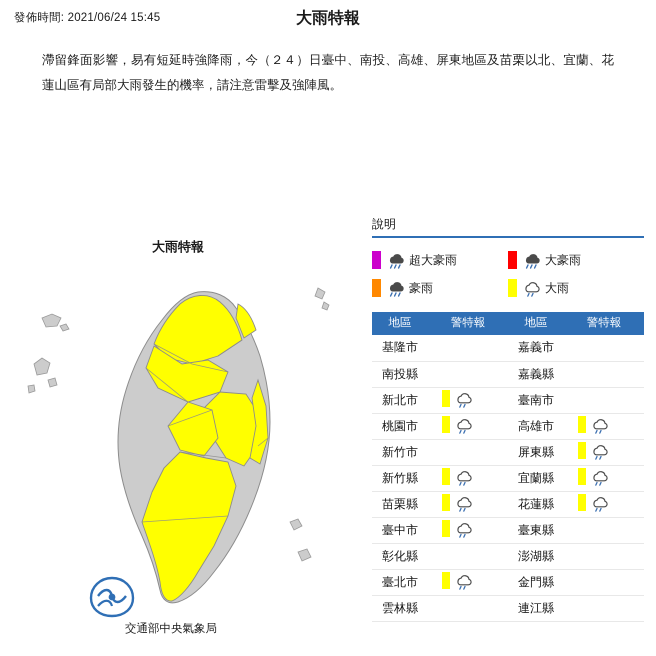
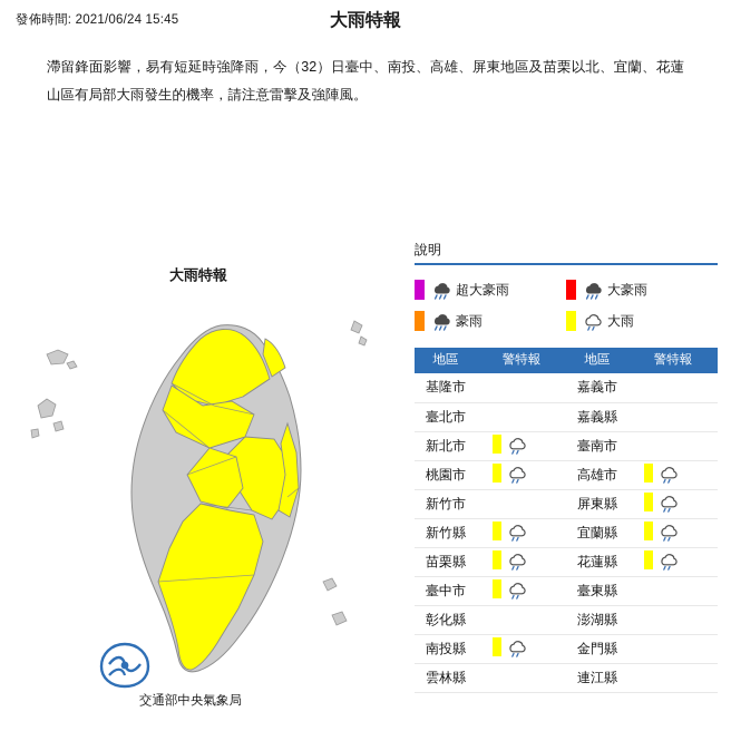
  發佈時間: 2021/06/24 15:45
  大雨特報
- 滯留鋒面影響，易有短延時強降雨，今（２４）日臺中、南投、高雄、屏東地區及苗栗以北、宜蘭、花蓮山區有局部大雨發生的機率，請注意雷擊及強陣風。
+ 滯留鋒面影響，易有短延時強降雨，今（32）日臺中、南投、高雄、屏東地區及苗栗以北、宜蘭、花蓮山區有局部大雨發生的機率，請注意雷擊及強陣風。
  大雨特報
  交通部中央氣象局
  說明
  超大豪雨
  大豪雨
  豪雨
  大雨
  地區	警特報	地區	警特報
  基隆市		嘉義市
- 南投縣		嘉義縣
+ 臺北市		嘉義縣
  新北市		臺南市
  桃園市		高雄市
  新竹市		屏東縣
  新竹縣		宜蘭縣
  苗栗縣		花蓮縣
  臺中市		臺東縣
  彰化縣		澎湖縣
- 臺北市		金門縣
+ 南投縣		金門縣
  雲林縣		連江縣
